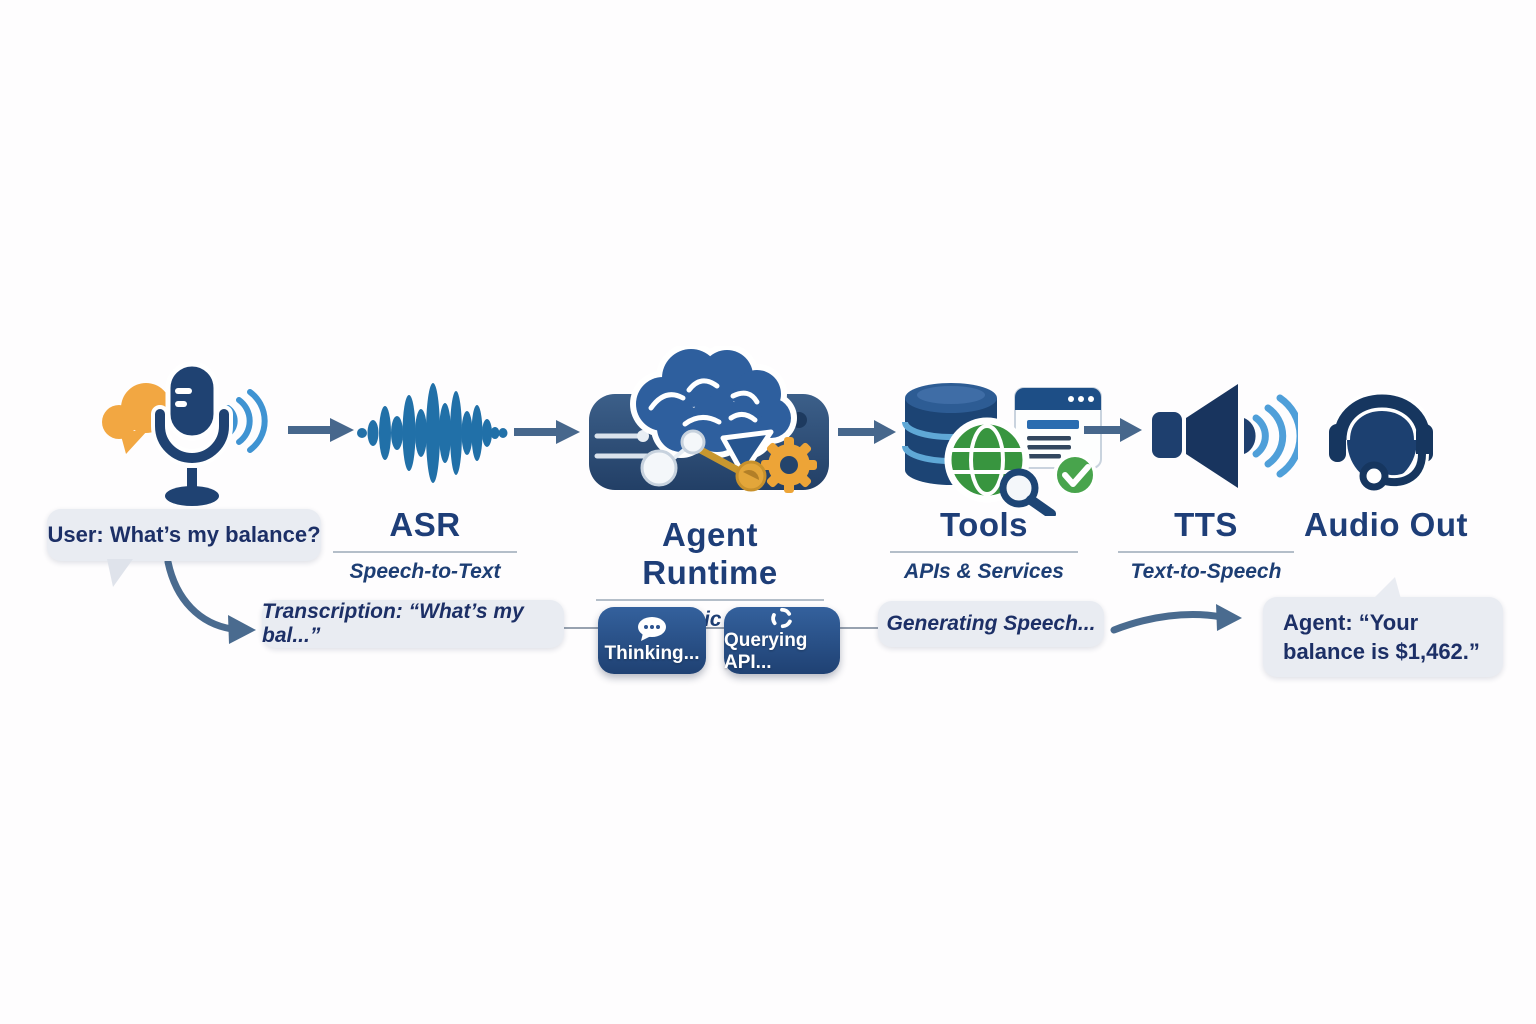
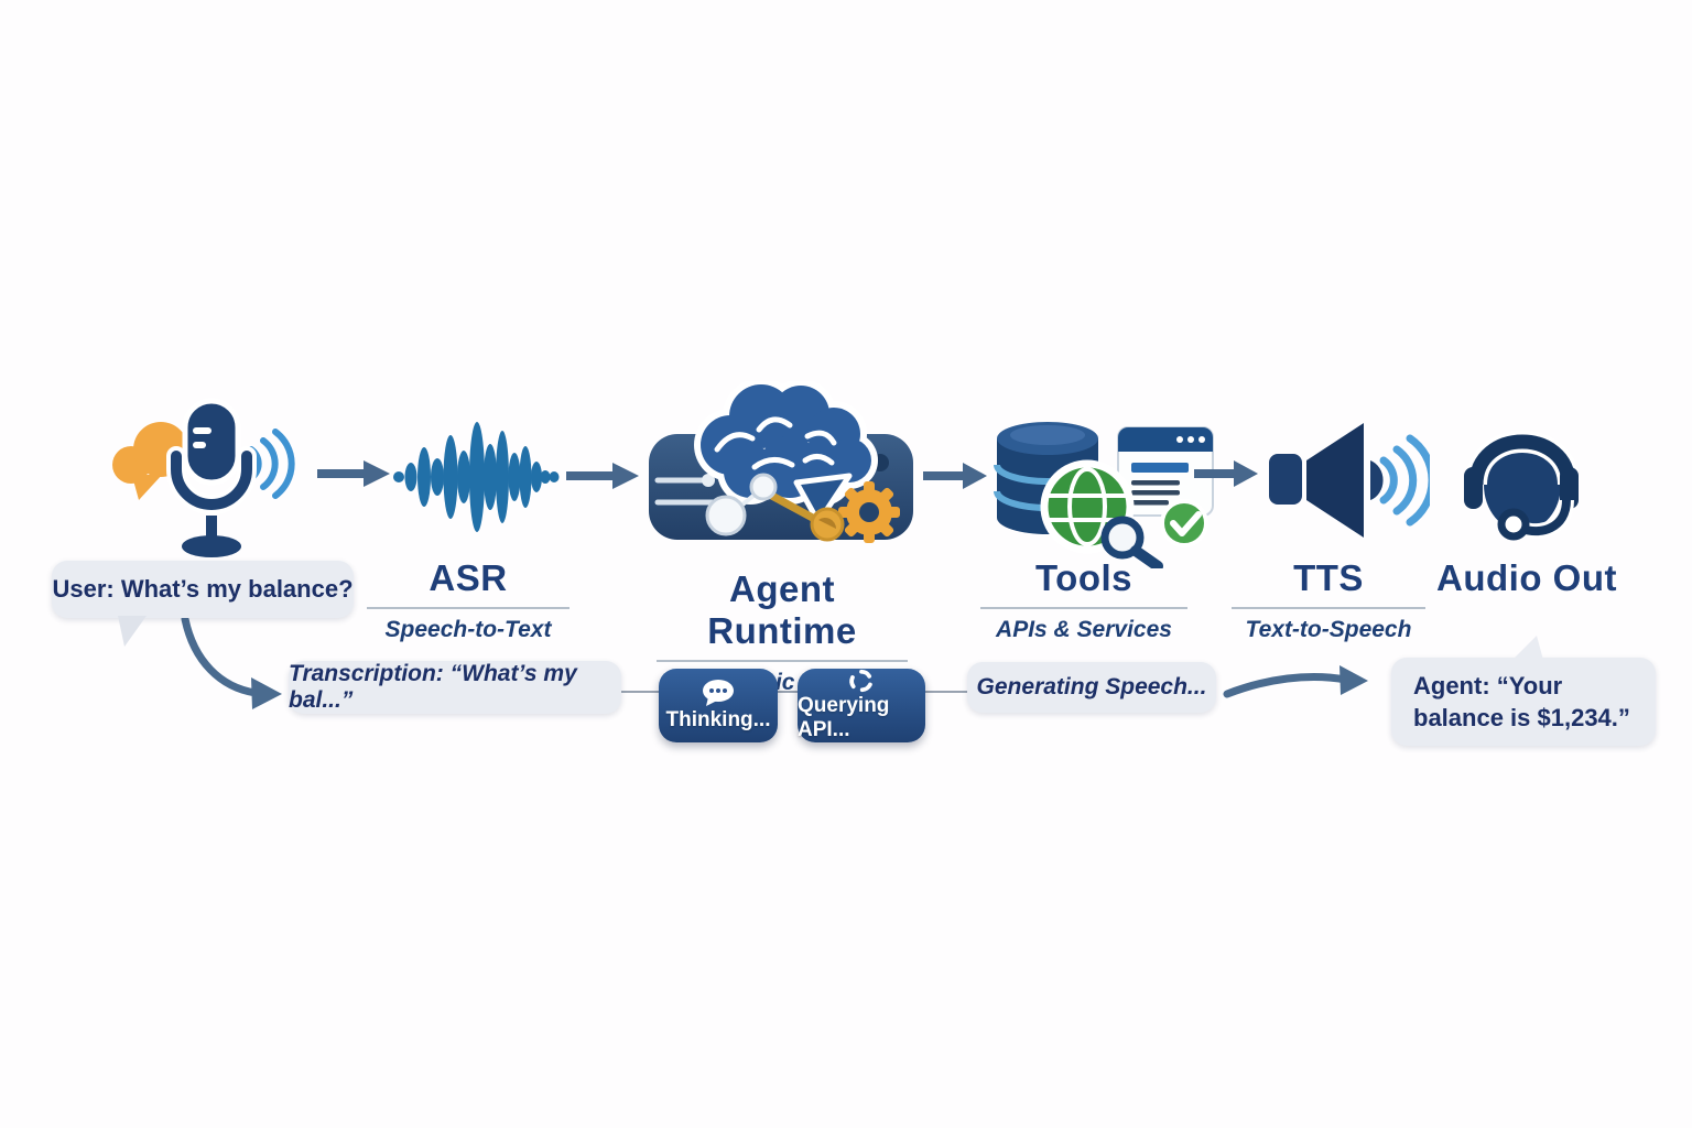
  ASR
  Speech-to-Text
  Agent Runtime
  Tools
  APIs & Services
  TTS
  Text-to-Speech
  Audio Out
  User: What’s my balance?
  Transcription: “What’s my bal...”
  Thinking...
  Querying API...
  Generating Speech...
- Agent: “Your balance is $1,462.”
+ Agent: “Your balance is $1,234.”
